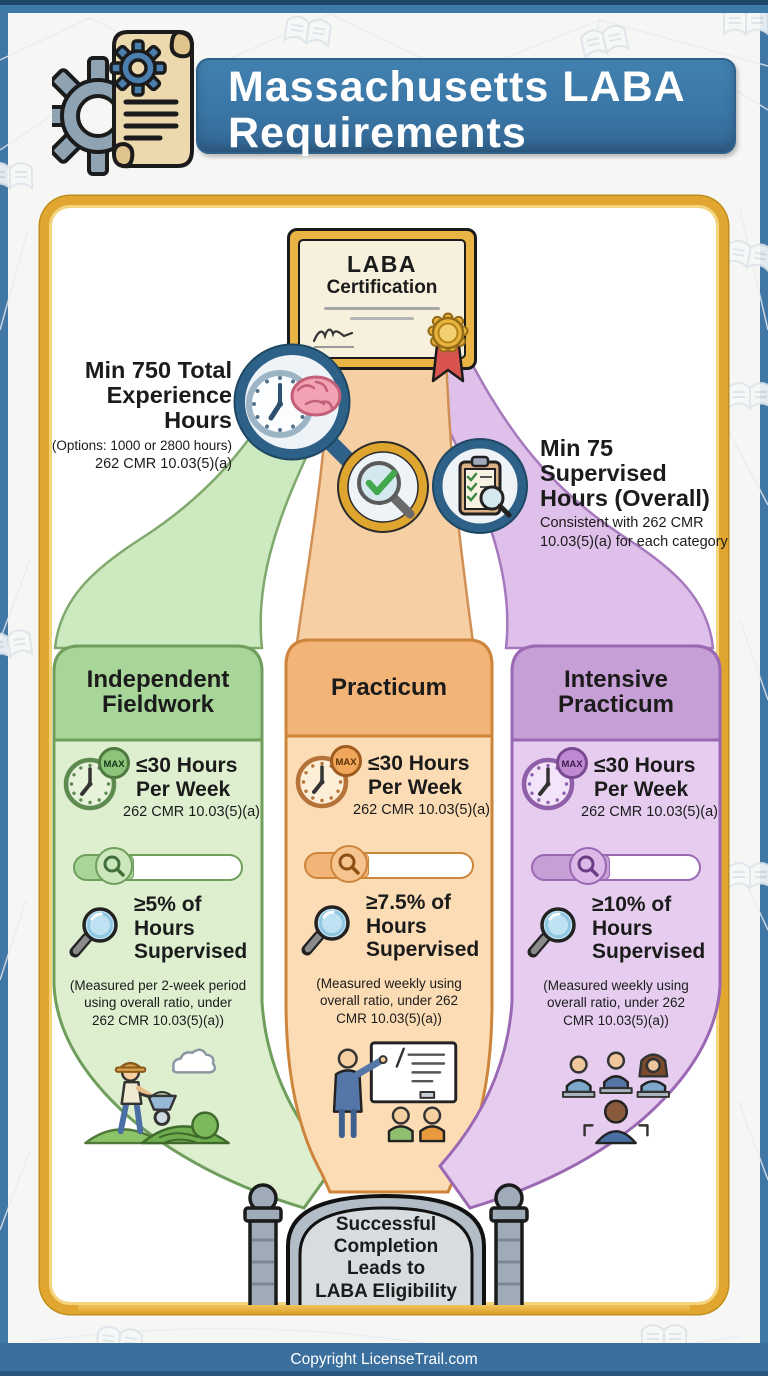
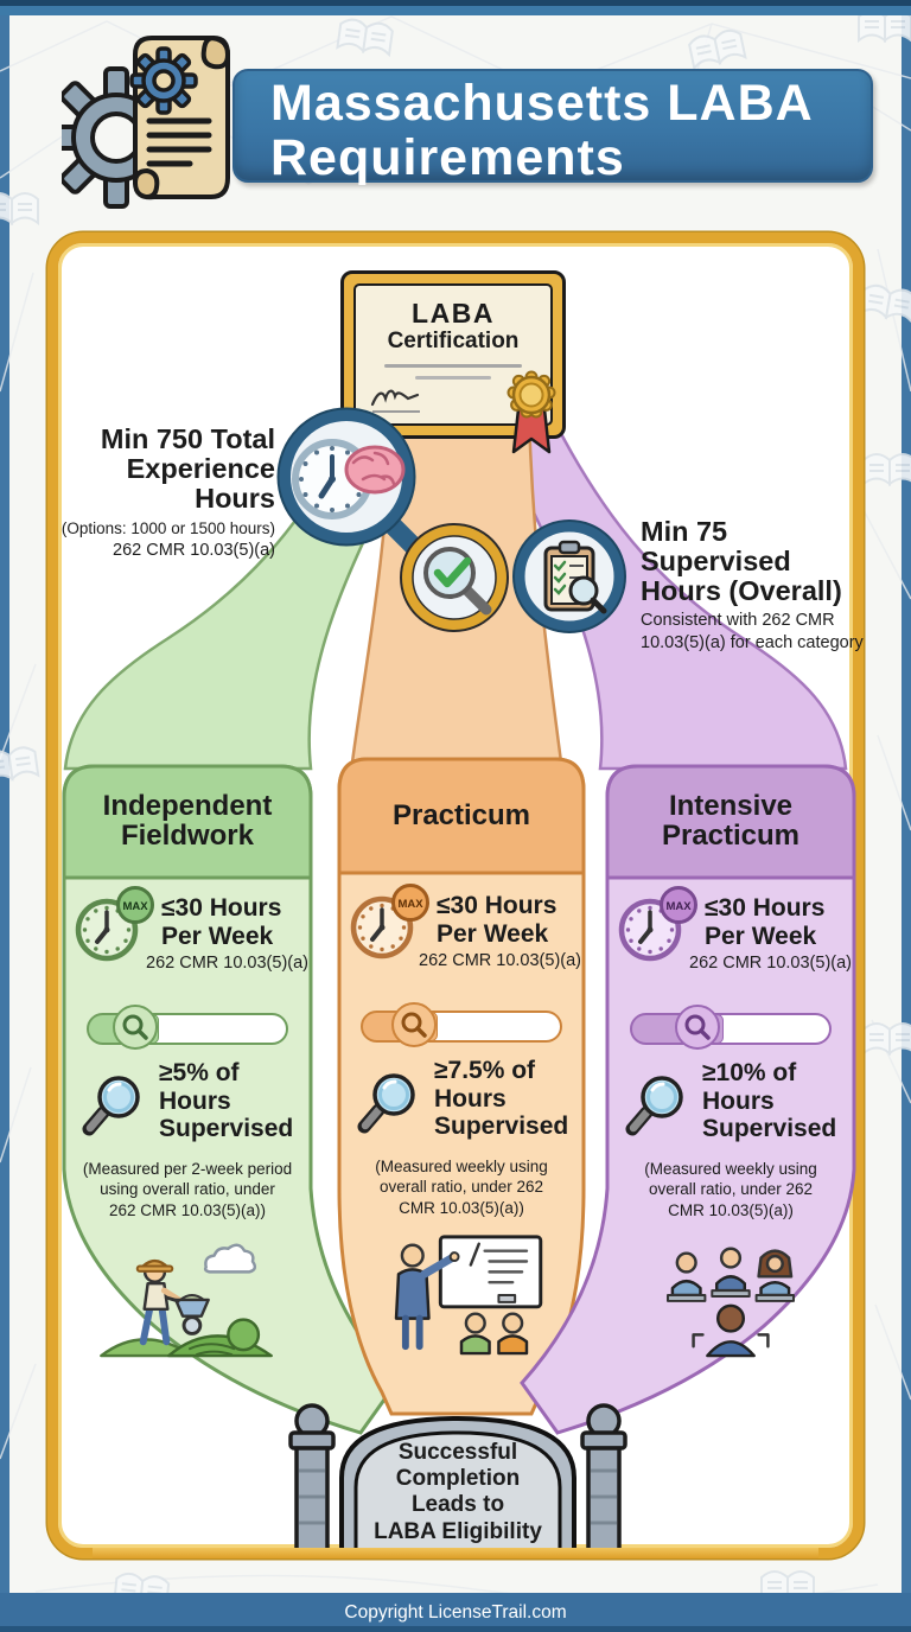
  Massachusetts LABA
  Requirements
  LABA
  Certification
  Min 750 Total
  Experience
  Hours
- (Options: 1000 or 2800 hours)
+ (Options: 1000 or 1500 hours)
  262 CMR 10.03(5)(a)
  Min 75
  Supervised
  Hours (Overall)
  Consistent with 262 CMR
  10.03(5)(a) for each category
  Independent
  Fieldwork
  MAX
  ≤30 Hours
  Per Week
  262 CMR 10.03(5)(a)
  ≥5% of
  Hours
  Supervised
  (Measured per 2-week period
  using overall ratio, under
  262 CMR 10.03(5)(a))
  Practicum
  MAX
  ≤30 Hours
  Per Week
  262 CMR 10.03(5)(a)
  ≥7.5% of
  Hours
  Supervised
  (Measured weekly using
  overall ratio, under 262
  CMR 10.03(5)(a))
  Intensive
  Practicum
  MAX
  ≤30 Hours
  Per Week
  262 CMR 10.03(5)(a)
  ≥10% of
  Hours
  Supervised
  (Measured weekly using
  overall ratio, under 262
  CMR 10.03(5)(a))
  Successful
  Completion
  Leads to
  LABA Eligibility
  Copyright LicenseTrail.com
